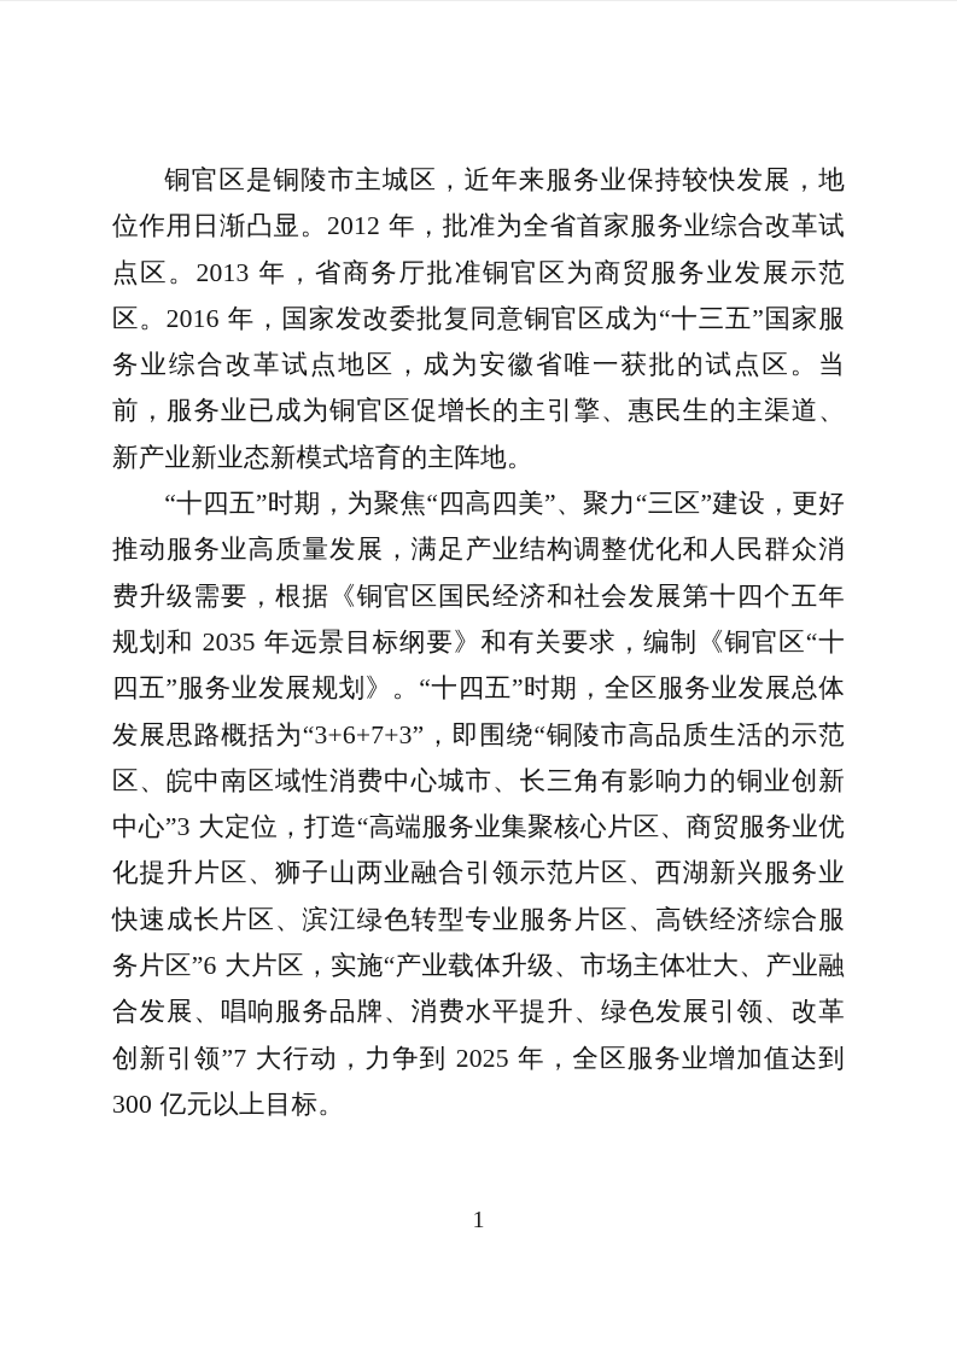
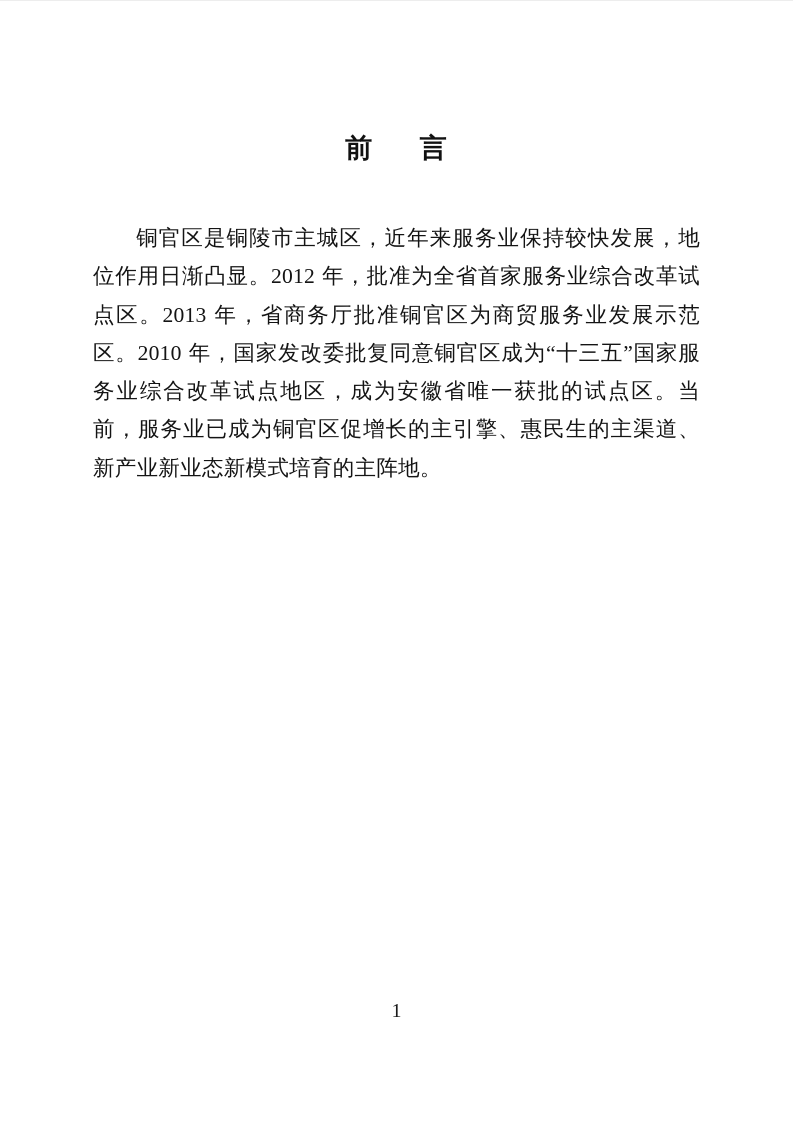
+ 前 言
- 铜官区是铜陵市主城区，近年来服务业保持较快发展，地位作用日渐凸显。2012 年，批准为全省首家服务业综合改革试点区。2013 年，省商务厅批准铜官区为商贸服务业发展示范区。2016 年，国家发改委批复同意铜官区成为“十三五”国家服务业综合改革试点地区，成为安徽省唯一获批的试点区。当前，服务业已成为铜官区促增长的主引擎、惠民生的主渠道、新产业新业态新模式培育的主阵地。
+ 铜官区是铜陵市主城区，近年来服务业保持较快发展，地位作用日渐凸显。2012 年，批准为全省首家服务业综合改革试点区。2013 年，省商务厅批准铜官区为商贸服务业发展示范区。2010 年，国家发改委批复同意铜官区成为“十三五”国家服务业综合改革试点地区，成为安徽省唯一获批的试点区。当前，服务业已成为铜官区促增长的主引擎、惠民生的主渠道、新产业新业态新模式培育的主阵地。
- “十四五”时期，为聚焦“四高四美”、聚力“三区”建设，更好推动服务业高质量发展，满足产业结构调整优化和人民群众消费升级需要，根据《铜官区国民经济和社会发展第十四个五年规划和 2035 年远景目标纲要》和有关要求，编制《铜官区“十四五”服务业发展规划》。“十四五”时期，全区服务业发展总体发展思路概括为“3+6+7+3”，即围绕“铜陵市高品质生活的示范区、皖中南区域性消费中心城市、长三角有影响力的铜业创新中心”3 大定位，打造“高端服务业集聚核心片区、商贸服务业优化提升片区、狮子山两业融合引领示范片区、西湖新兴服务业快速成长片区、滨江绿色转型专业服务片区、高铁经济综合服务片区”6 大片区，实施“产业载体升级、市场主体壮大、产业融合发展、唱响服务品牌、消费水平提升、绿色发展引领、改革创新引领”7 大行动，力争到 2025 年，全区服务业增加值达到 300 亿元以上目标。
  1
